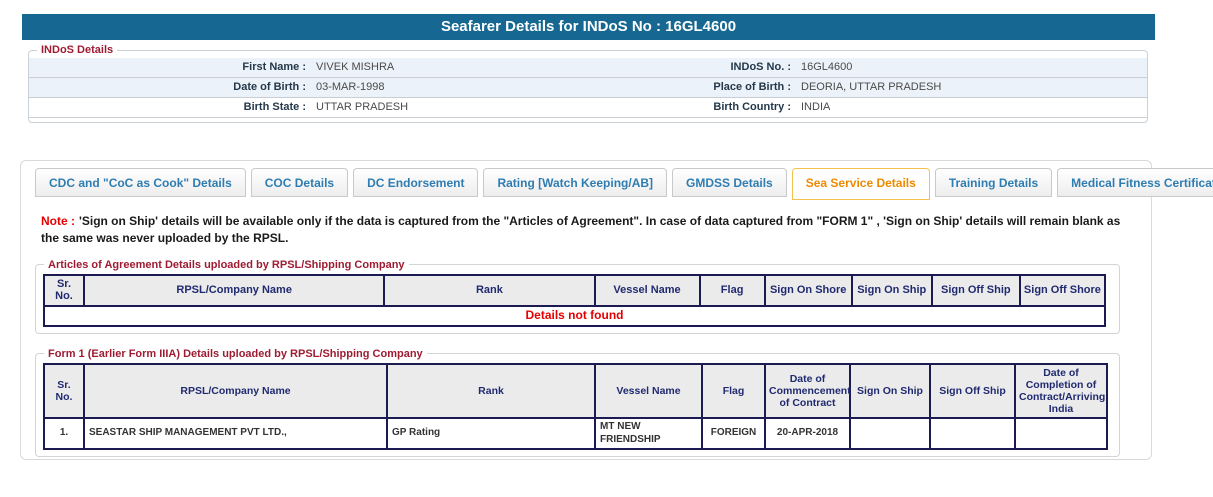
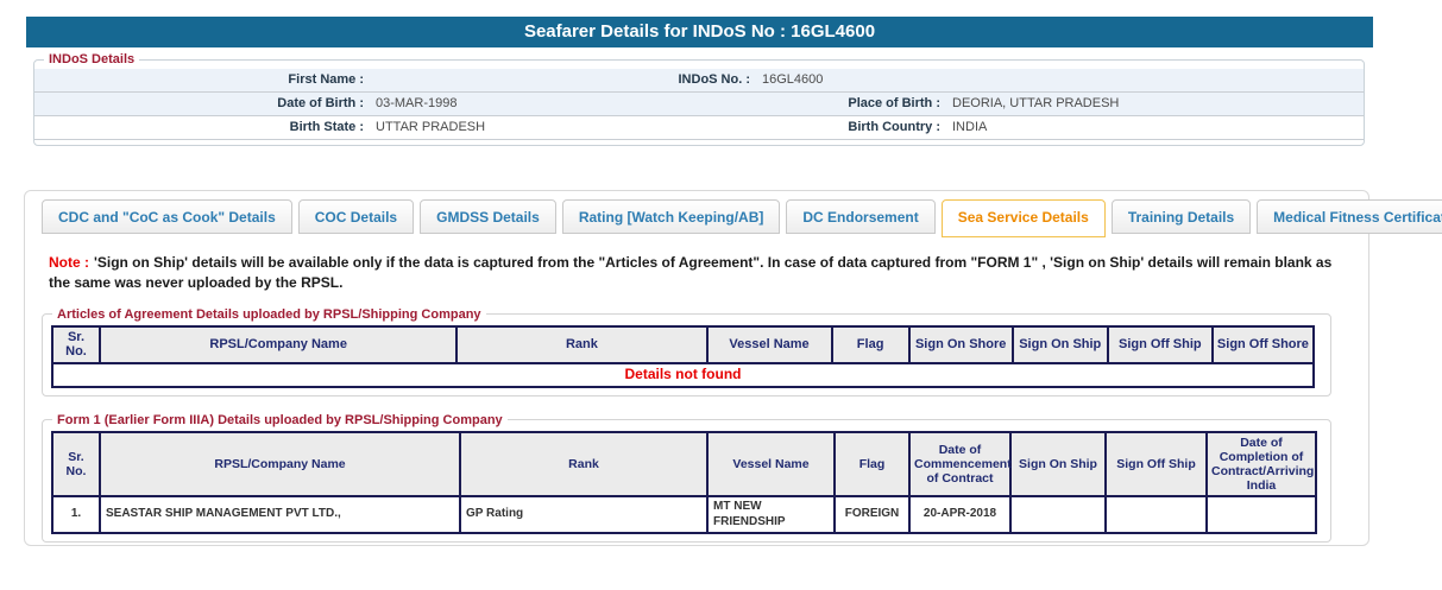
  Seafarer Details for INDoS No : 16GL4600
  INDoS Details
  First Name :
- VIVEK MISHRA
  INDoS No. :
  16GL4600
  Date of Birth :
  03-MAR-1998
  Place of Birth :
  DEORIA, UTTAR PRADESH
  Birth State :
  UTTAR PRADESH
  Birth Country :
  INDIA
  CDC and "CoC as Cook" Details
  COC Details
- DC Endorsement
+ GMDSS Details
  Rating [Watch Keeping/AB]
- GMDSS Details
+ DC Endorsement
  Sea Service Details
  Training Details
  Medical Fitness Certifica
  Note : 'Sign on Ship' details will be available only if the data is captured from the "Articles of Agreement". In case of data captured from "FORM 1" , 'Sign on Ship' details will remain blank as the same was never uploaded by the RPSL.
  Articles of Agreement Details uploaded by RPSL/Shipping Company
  Sr. No.	RPSL/Company Name	Rank	Vessel Name	Flag	Sign On Shore	Sign On Ship	Sign Off Ship	Sign Off Shore
  Details not found
  Form 1 (Earlier Form IIIA) Details uploaded by RPSL/Shipping Company
  Sr. No.	RPSL/Company Name	Rank	Vessel Name	Flag	Date of Commencement of Contract	Sign On Ship	Sign Off Ship	Date of Completion of Contract/Arriving India
  1.	SEASTAR SHIP MANAGEMENT PVT LTD.,	GP Rating	MT NEW FRIENDSHIP	FOREIGN	20-APR-2018
